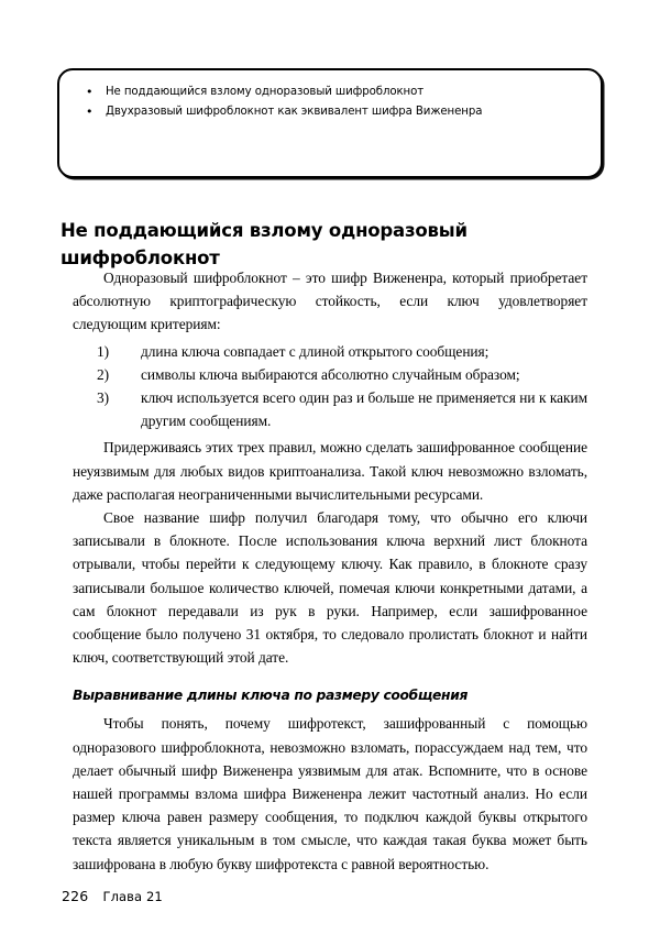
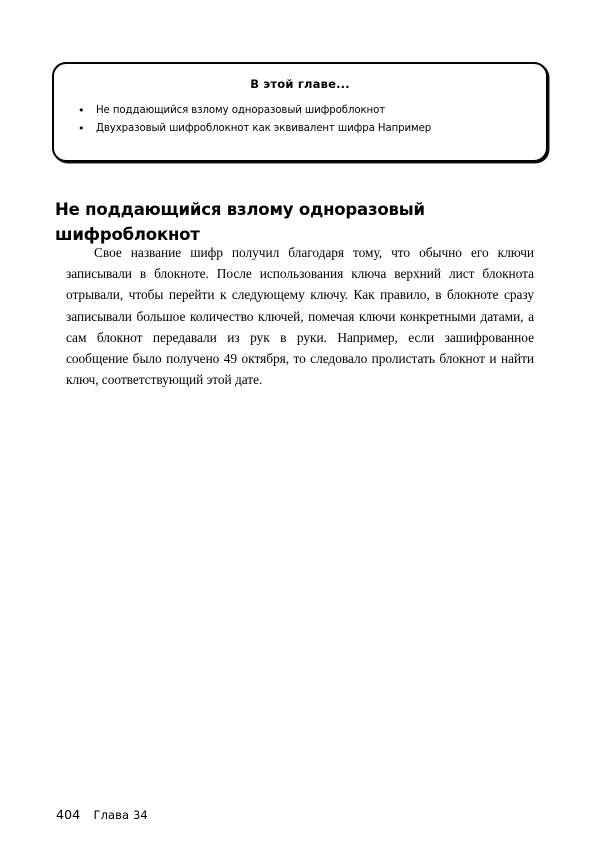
+ В этой главе...
  •
  Не поддающийся взлому одноразовый шифроблокнот
  •
- Двухразовый шифроблокнот как эквивалент шифра Вижененра
+ Двухразовый шифроблокнот как эквивалент шифра Например
  Не поддающийся взлому одноразовый шифроблокнот
- Одноразовый шифроблокнот – это шифр Вижененра, который приобретает абсолютную криптографическую стойкость, если ключ удовлетворяет следующим критериям:
- 1)
- длина ключа совпадает с длиной открытого сообщения;
- 2)
- символы ключа выбираются абсолютно случайным образом;
- 3)
- ключ используется всего один раз и больше не применяется ни к каким другим сообщениям.
- Придерживаясь этих трех правил, можно сделать зашифрованное сообщение неуязвимым для любых видов криптоанализа. Такой ключ невозможно взломать, даже располагая неограниченными вычислительными ресурсами.
- Свое название шифр получил благодаря тому, что обычно его ключи записывали в блокноте. После использования ключа верхний лист блокнота отрывали, чтобы перейти к следующему ключу. Как правило, в блокноте сразу записывали большое количество ключей, помечая ключи конкретными датами, а сам блокнот передавали из рук в руки. Например, если зашифрованное сообщение было получено 31 октября, то следовало пролистать блокнот и найти ключ, соответствующий этой дате.
+ Свое название шифр получил благодаря тому, что обычно его ключи записывали в блокноте. После использования ключа верхний лист блокнота отрывали, чтобы перейти к следующему ключу. Как правило, в блокноте сразу записывали большое количество ключей, помечая ключи конкретными датами, а сам блокнот передавали из рук в руки. Например, если зашифрованное сообщение было получено 49 октября, то следовало пролистать блокнот и найти ключ, соответствующий этой дате.
- Выравнивание длины ключа по размеру сообщения
- Чтобы понять, почему шифротекст, зашифрованный с помощью одноразового шифроблокнота, невозможно взломать, порассуждаем над тем, что делает обычный шифр Вижененра уязвимым для атак. Вспомните, что в основе нашей программы взлома шифра Вижененра лежит частотный анализ. Но если размер ключа равен размеру сообщения, то подключ каждой буквы открытого текста является уникальным в том смысле, что каждая такая буква может быть зашифрована в любую букву шифротекста с равной вероятностью.
- 226
+ 404
- Глава 21
+ Глава 34
